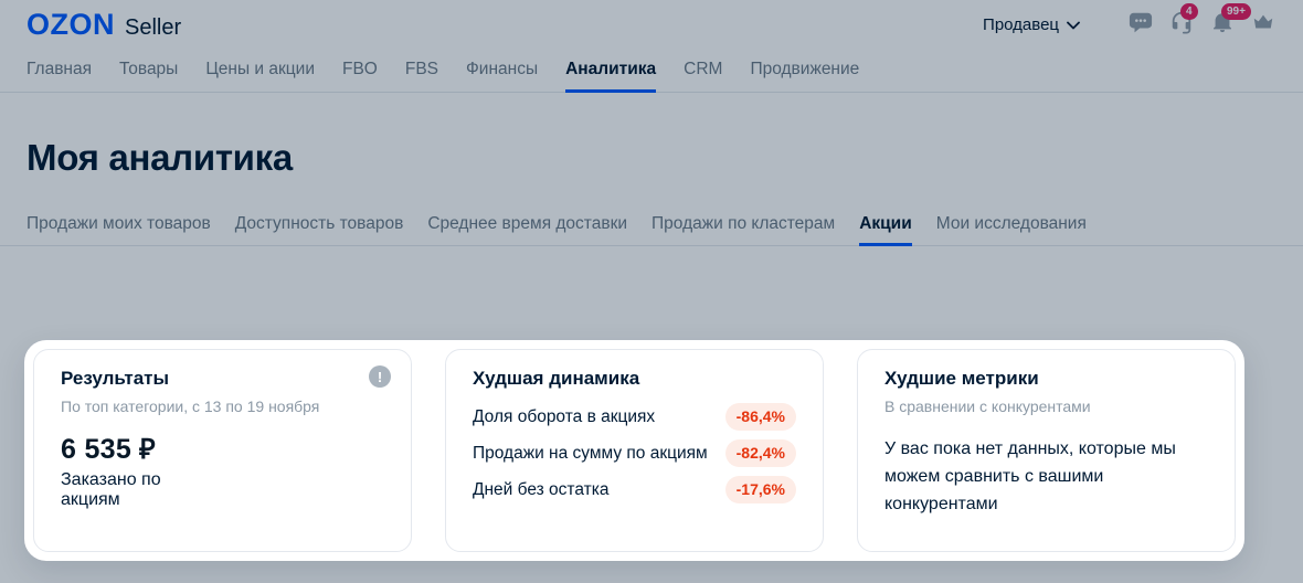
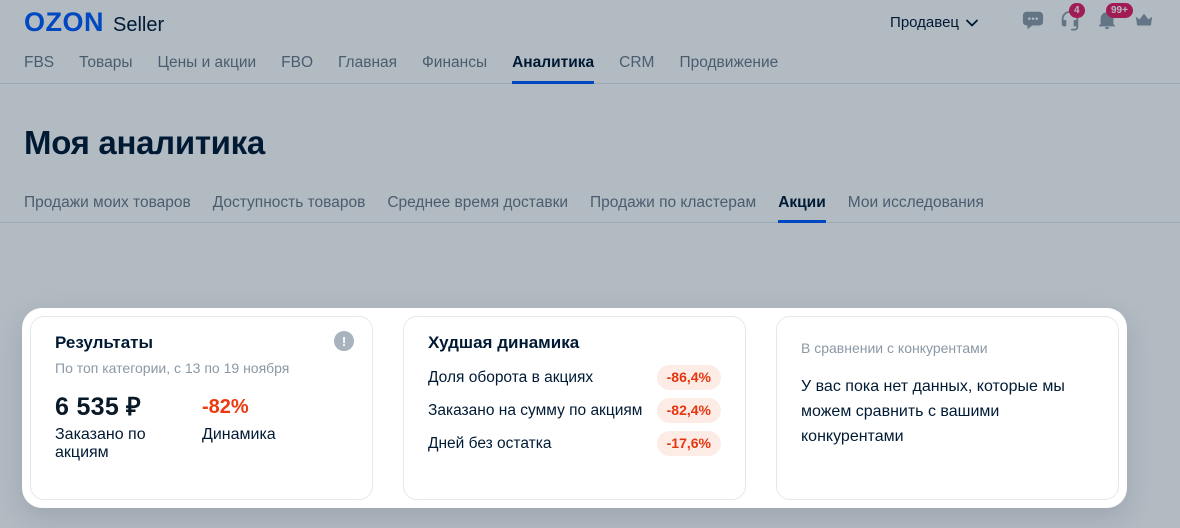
  OZON
  Seller
  Продавец
  4
  99+
- Главная
+ FBS
  Товары
  Цены и акции
  FBO
- FBS
+ Главная
  Финансы
  Аналитика
  CRM
  Продвижение
  Моя аналитика
  Продажи моих товаров
  Доступность товаров
  Среднее время доставки
  Продажи по кластерам
  Акции
  Мои исследования
  Результаты
  !
  По топ категории, с 13 по 19 ноября
  6 535 ₽
  Заказано по акциям
+ -82%
+ Динамика
  Худшая динамика
  Доля оборота в акциях
  -86,4%
- Продажи на сумму по акциям
+ Заказано на сумму по акциям
  -82,4%
  Дней без остатка
  -17,6%
- Худшие метрики
  В сравнении с конкурентами
  У вас пока нет данных, которые мы можем сравнить с вашими конкурентами
